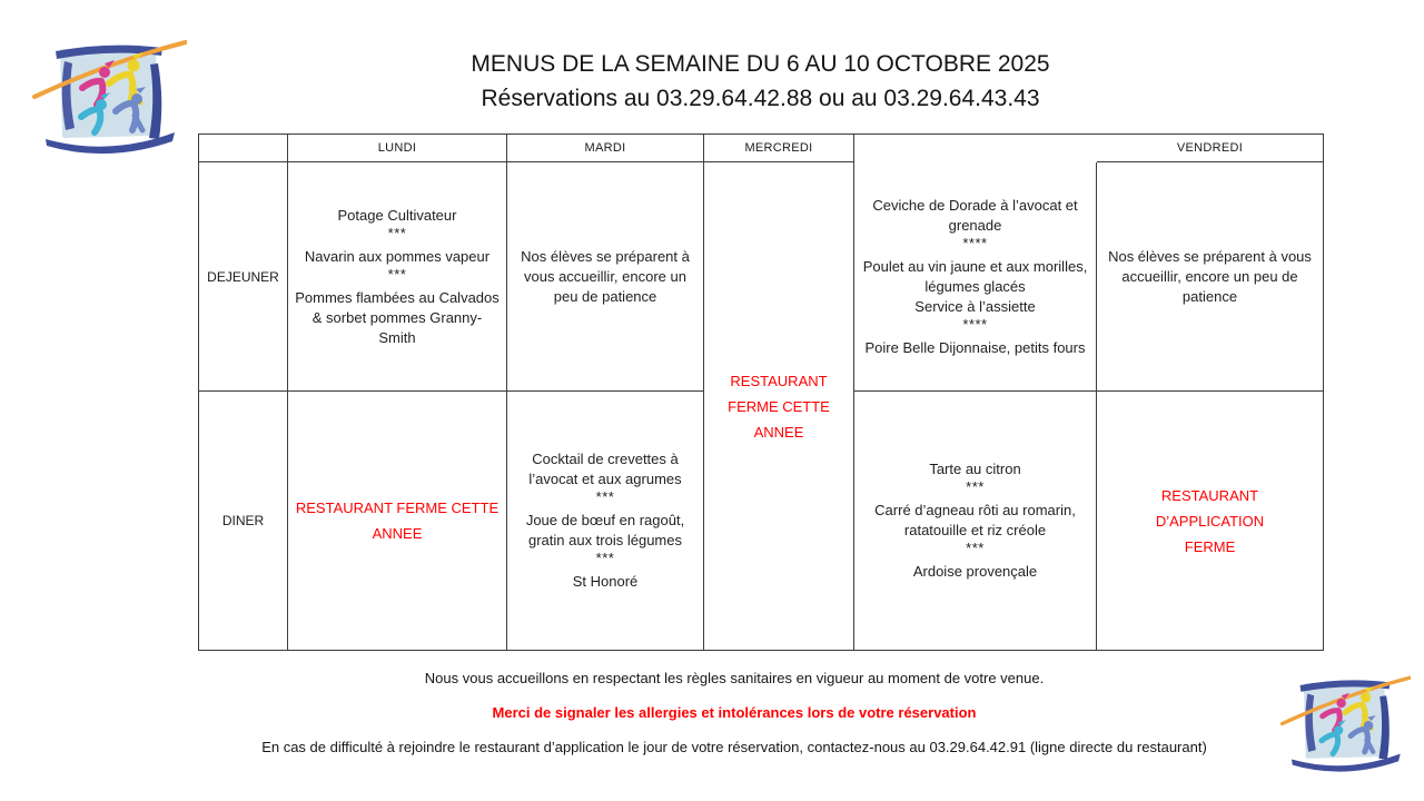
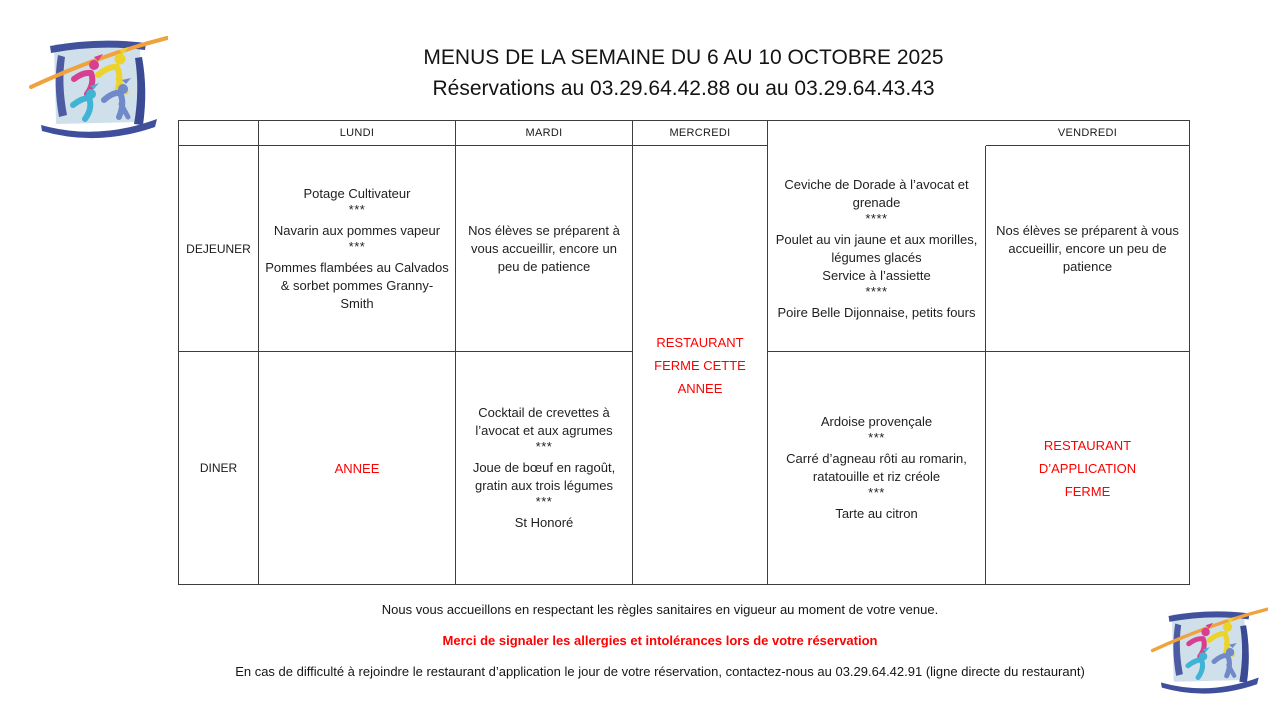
  MENUS DE LA SEMAINE DU 6 AU 10 OCTOBRE 2025
  Réservations au 03.29.64.42.88 ou au 03.29.64.43.43
  LUNDI
  MARDI
  MERCREDI
  VENDREDI
  DEJEUNER
  Potage Cultivateur
  ***
  Navarin aux pommes vapeur
  ***
  Pommes flambées au Calvados & sorbet pommes Granny-Smith
  Nos élèves se préparent à vous accueillir, encore un peu de patience
  RESTAURANT
  FERME CETTE
  ANNEE
  Ceviche de Dorade à l’avocat et grenade
  ****
  Poulet au vin jaune et aux morilles, légumes glacés
  Service à l’assiette
  ****
  Poire Belle Dijonnaise, petits fours
  Nos élèves se préparent à vous accueillir, encore un peu de patience
  DINER
- RESTAURANT FERME CETTE
  ANNEE
  Cocktail de crevettes à l’avocat et aux agrumes
  ***
  Joue de bœuf en ragoût, gratin aux trois légumes
  ***
  St Honoré
- Tarte au citron
+ Ardoise provençale
  ***
  Carré d’agneau rôti au romarin, ratatouille et riz créole
  ***
- Ardoise provençale
+ Tarte au citron
  RESTAURANT
  D’APPLICATION
  FERME
  Nous vous accueillons en respectant les règles sanitaires en vigueur au moment de votre venue.
  Merci de signaler les allergies et intolérances lors de votre réservation
  En cas de difficulté à rejoindre le restaurant d’application le jour de votre réservation, contactez-nous au 03.29.64.42.91 (ligne directe du restaurant)
